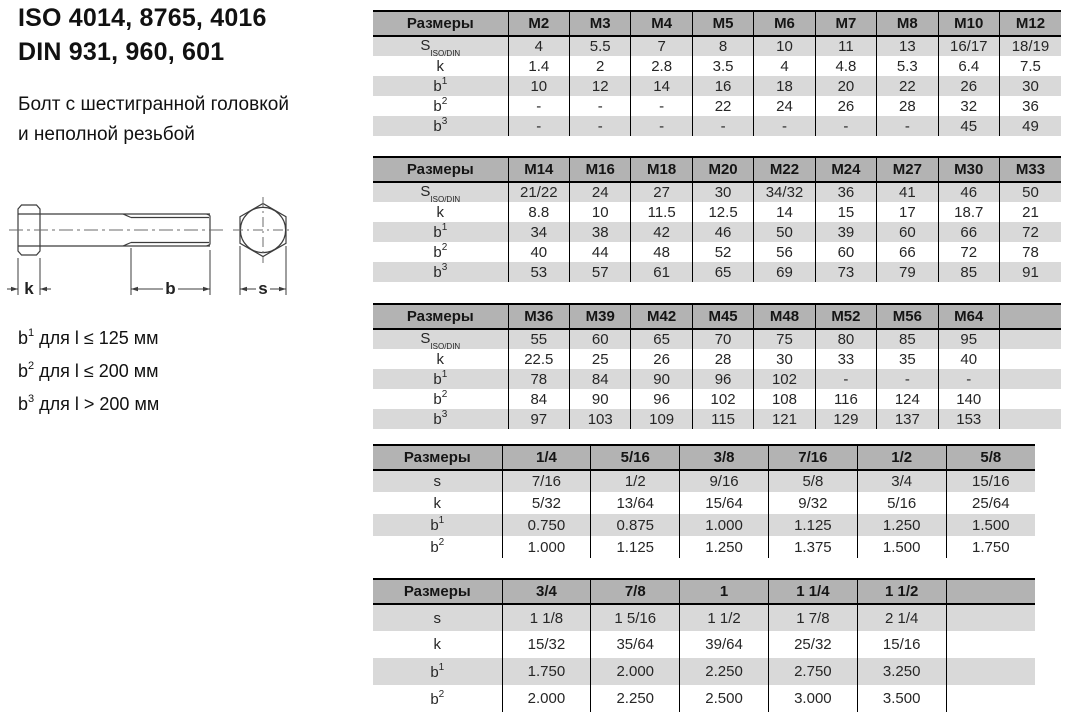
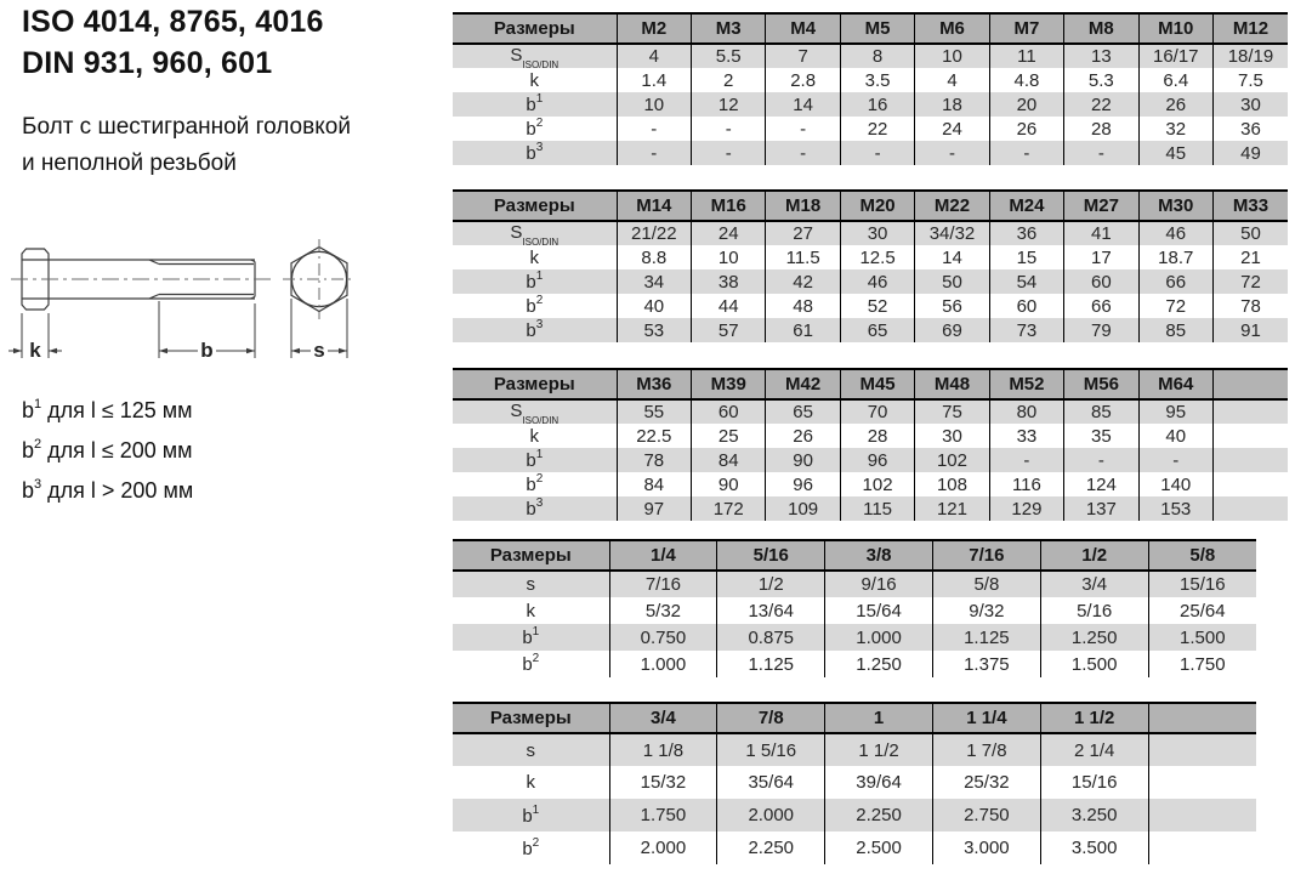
  ISO 4014, 8765, 4016
  DIN 931, 960, 601
  Болт с шестигранной головкой
  и неполной резьбой
  k
  b
  s
  b1 для l ≤ 125 мм
  b2 для l ≤ 200 мм
  b3 для l > 200 мм
  Размеры	M2	M3	M4	M5	M6	M7	M8	M10	M12
  SISO/DIN	4	5.5	7	8	10	11	13	16/17	18/19
  k	1.4	2	2.8	3.5	4	4.8	5.3	6.4	7.5
  b1	10	12	14	16	18	20	22	26	30
  b2	-	-	-	22	24	26	28	32	36
  b3	-	-	-	-	-	-	-	45	49
  Размеры	M14	M16	M18	M20	M22	M24	M27	M30	M33
  SISO/DIN	21/22	24	27	30	34/32	36	41	46	50
  k	8.8	10	11.5	12.5	14	15	17	18.7	21
- b1	34	38	42	46	50	39	60	66	72
+ b1	34	38	42	46	50	54	60	66	72
  b2	40	44	48	52	56	60	66	72	78
  b3	53	57	61	65	69	73	79	85	91
  Размеры	M36	M39	M42	M45	M48	M52	M56	M64
  SISO/DIN	55	60	65	70	75	80	85	95
  k	22.5	25	26	28	30	33	35	40
  b1	78	84	90	96	102	-	-	-
  b2	84	90	96	102	108	116	124	140
- b3	97	103	109	115	121	129	137	153
+ b3	97	172	109	115	121	129	137	153
  Размеры	1/4	5/16	3/8	7/16	1/2	5/8
  s	7/16	1/2	9/16	5/8	3/4	15/16
  k	5/32	13/64	15/64	9/32	5/16	25/64
  b1	0.750	0.875	1.000	1.125	1.250	1.500
  b2	1.000	1.125	1.250	1.375	1.500	1.750
  Размеры	3/4	7/8	1	1 1/4	1 1/2
  s	1 1/8	1 5/16	1 1/2	1 7/8	2 1/4
  k	15/32	35/64	39/64	25/32	15/16
  b1	1.750	2.000	2.250	2.750	3.250
  b2	2.000	2.250	2.500	3.000	3.500
